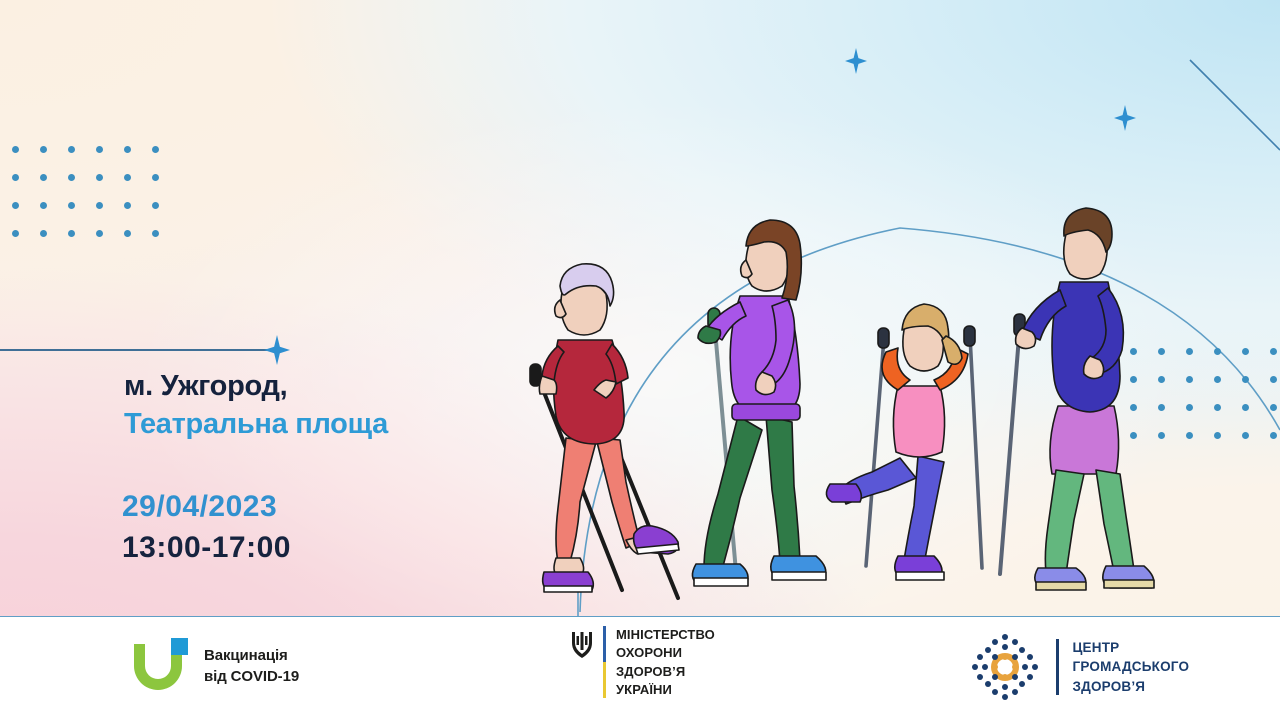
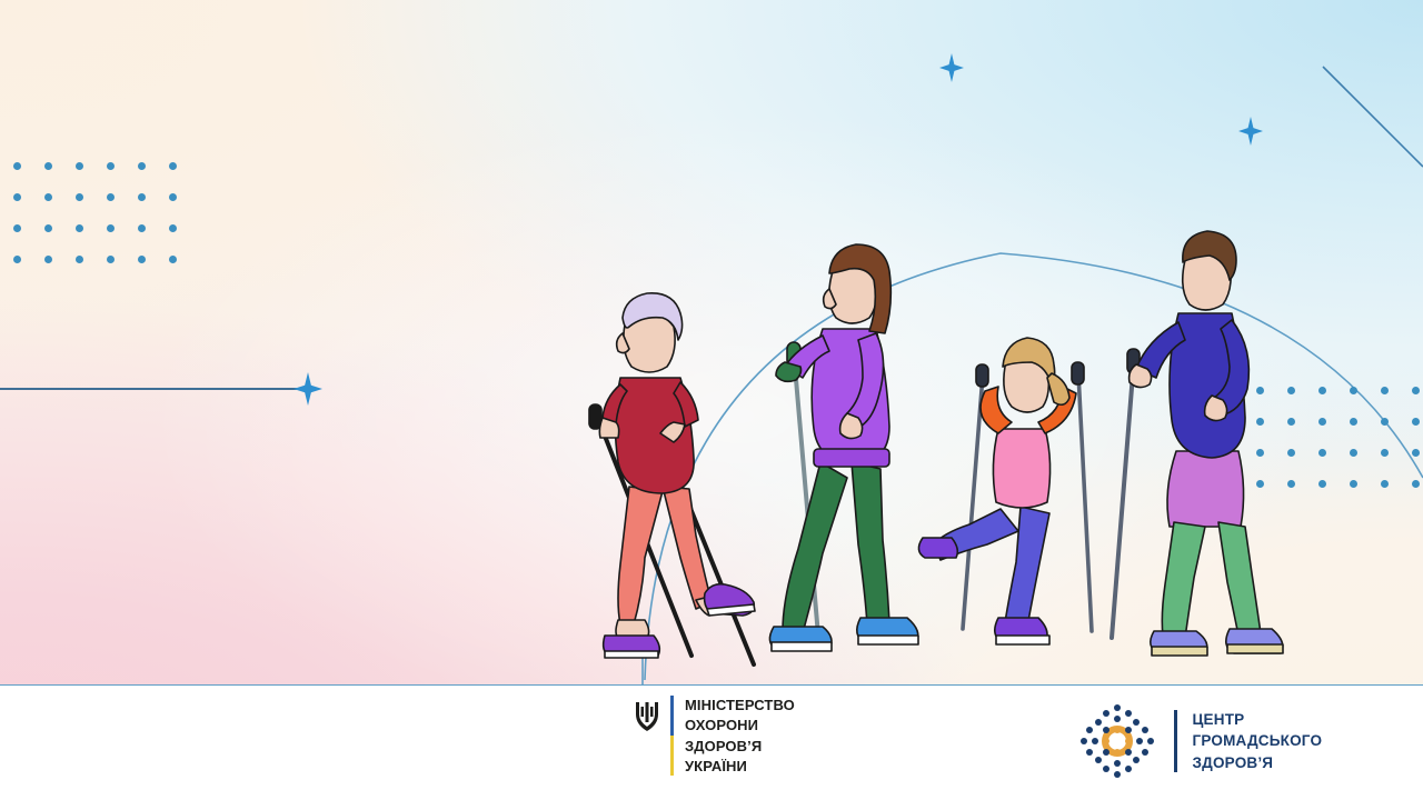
- м. Ужгород,
- Театральна площа
- 29/04/2023
- 13:00-17:00
- Вакцинація
- від COVID-19
  МІНІСТЕРСТВО
  ОХОРОНИ
  ЗДОРОВ’Я
  УКРАЇНИ
  ЦЕНТР
  ГРОМАДСЬКОГО
  ЗДОРОВ’Я
